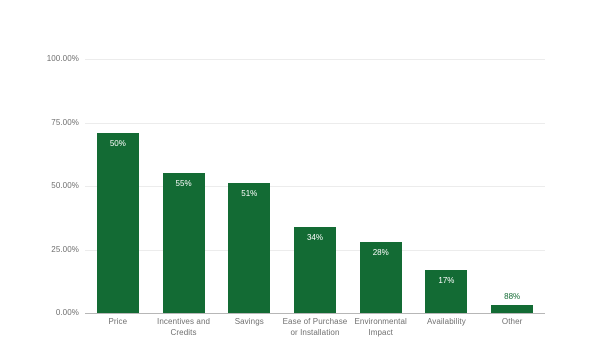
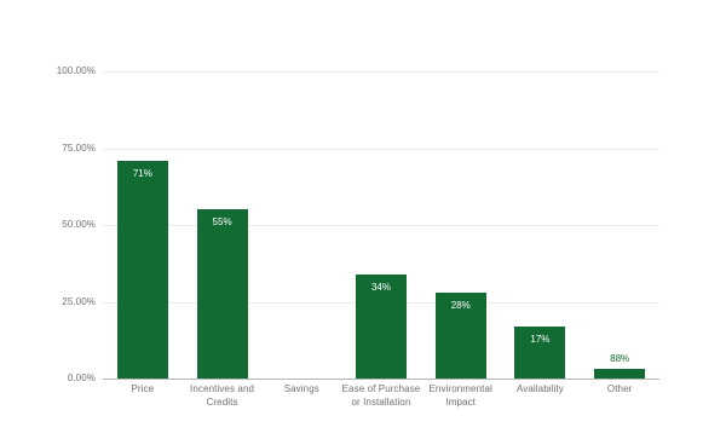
  0.00%
  25.00%
  50.00%
  75.00%
  100.00%
- 50%
+ 71%
  55%
- 51%
  34%
  28%
  17%
  88%
  Price
  Incentives and Credits
  Savings
  Ease of Purchase or Installation
  Environmental Impact
  Availability
  Other
